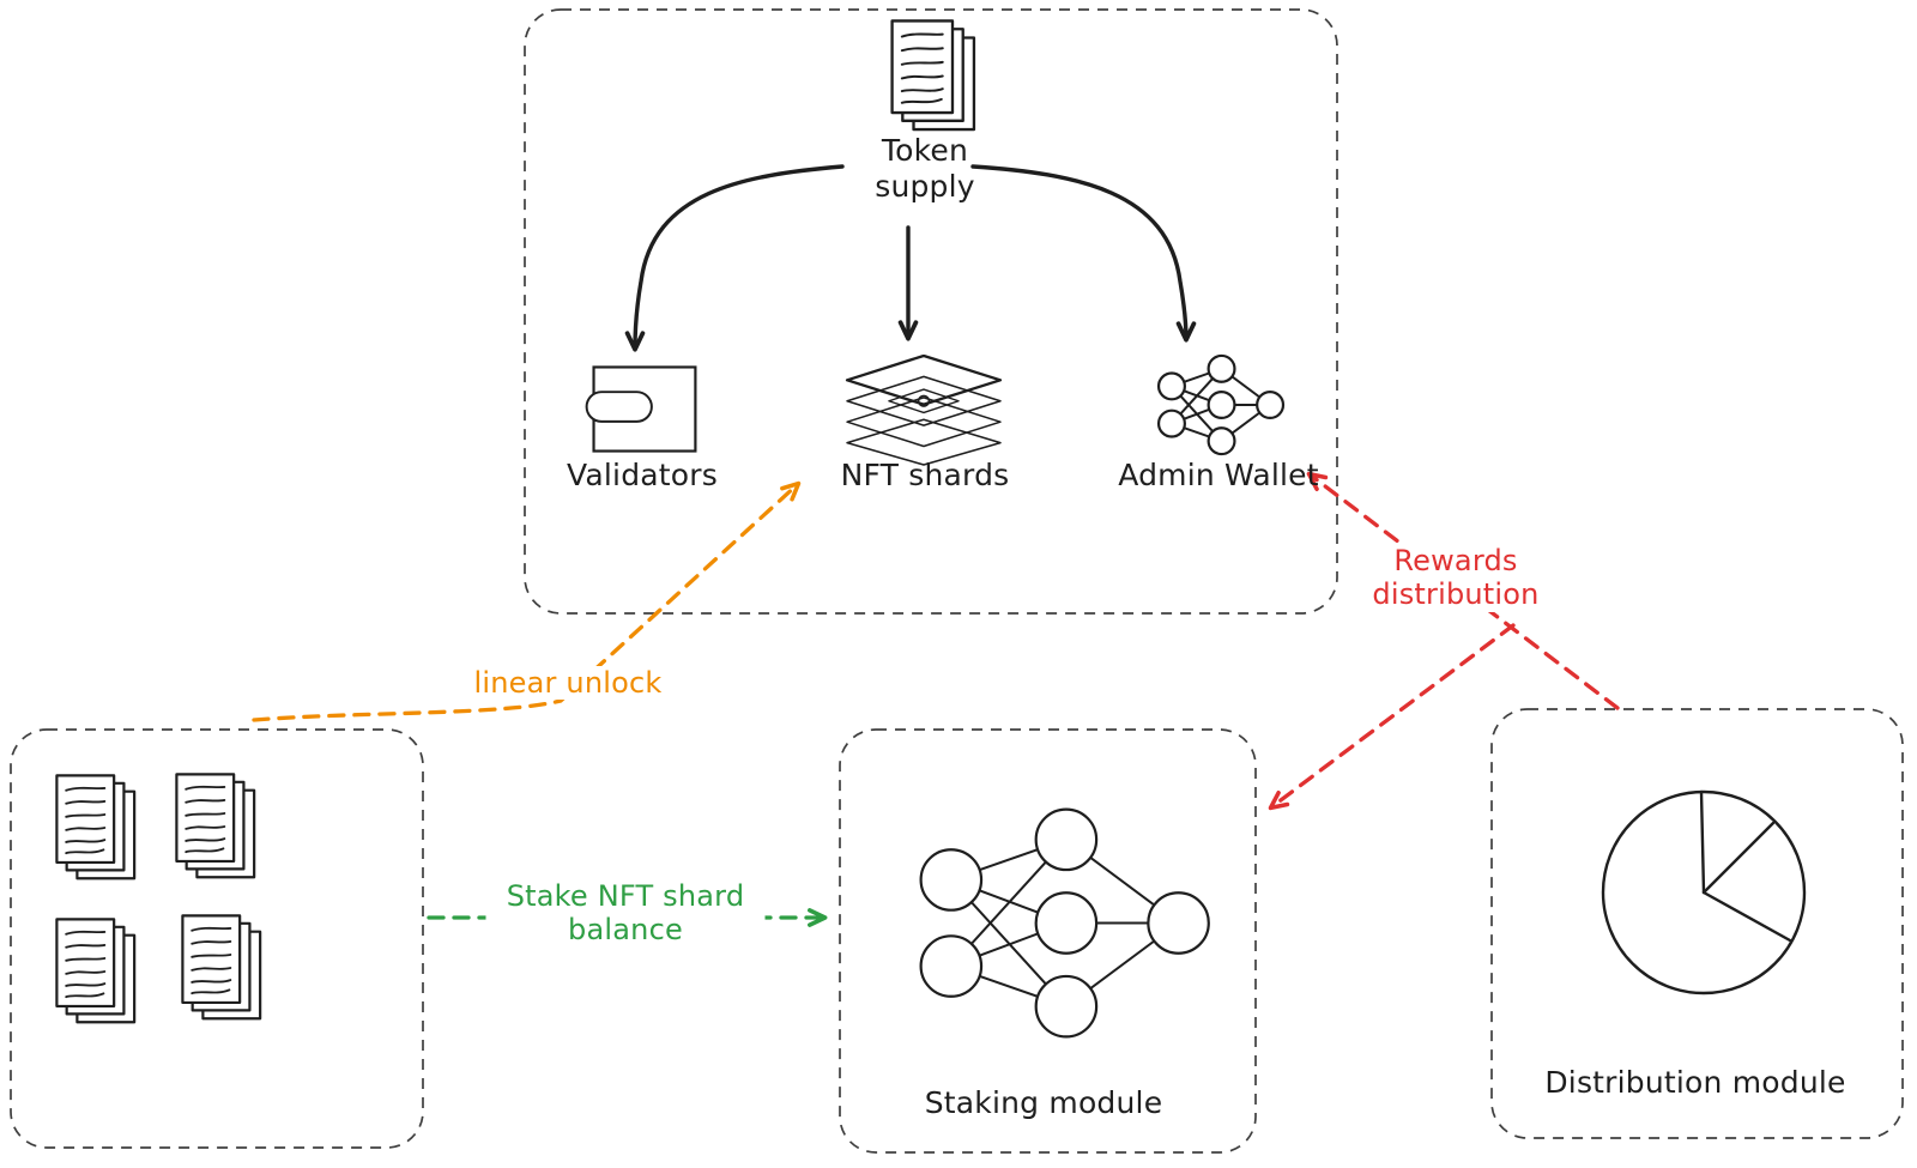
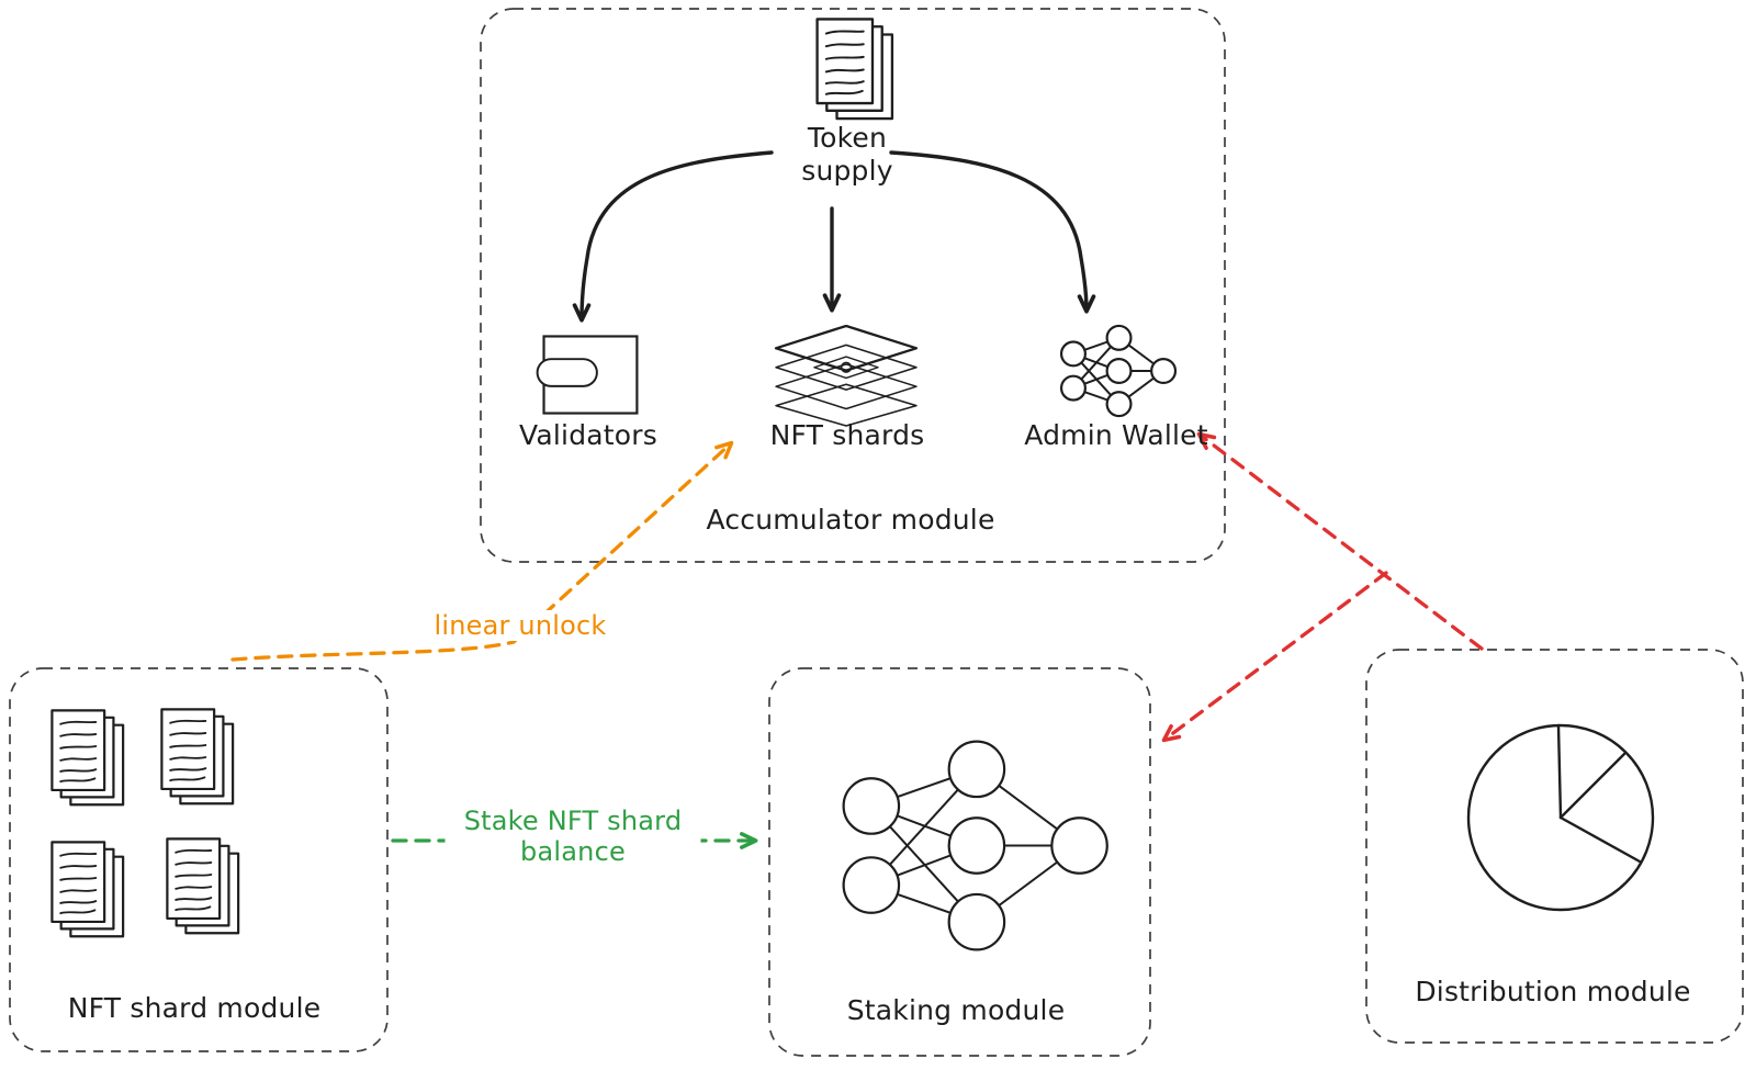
  Token supply
  Validators
  NFT shards
  Admin Wallet
+ Accumulator module
+ NFT shard module
  Staking module
  Distribution module
  linear unlock
  Stake NFT shard balance
- Rewards distribution
